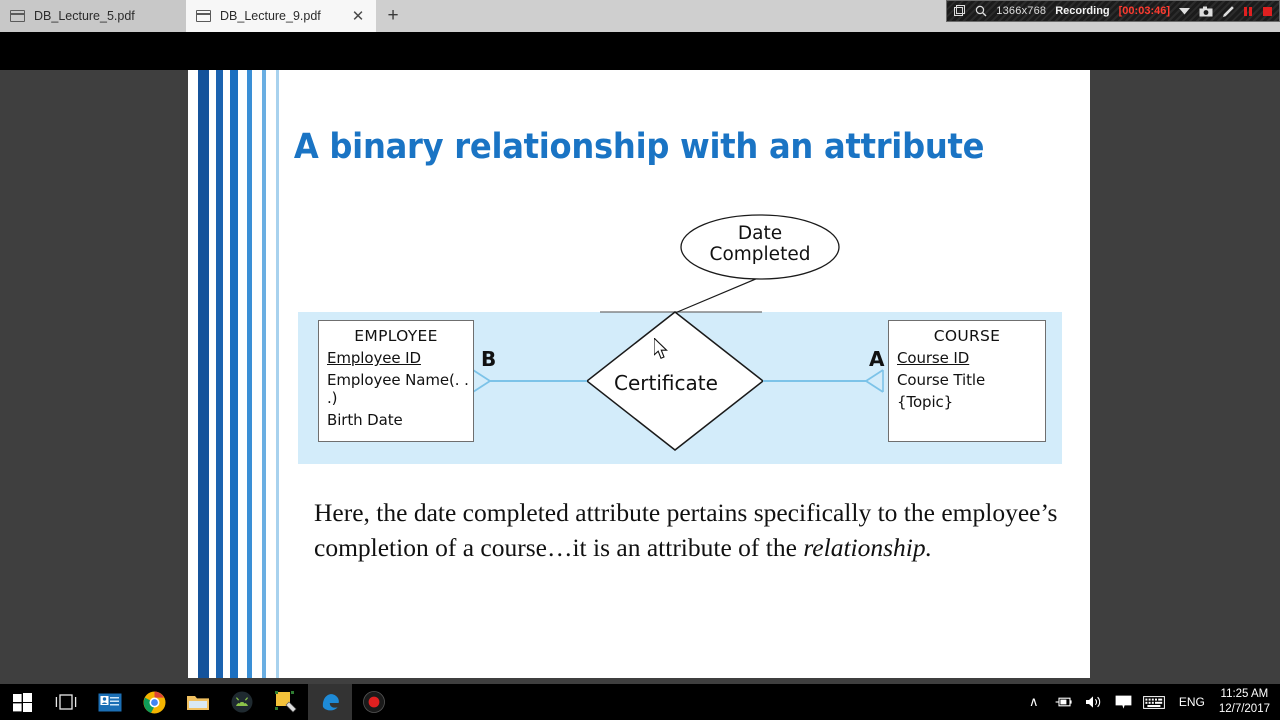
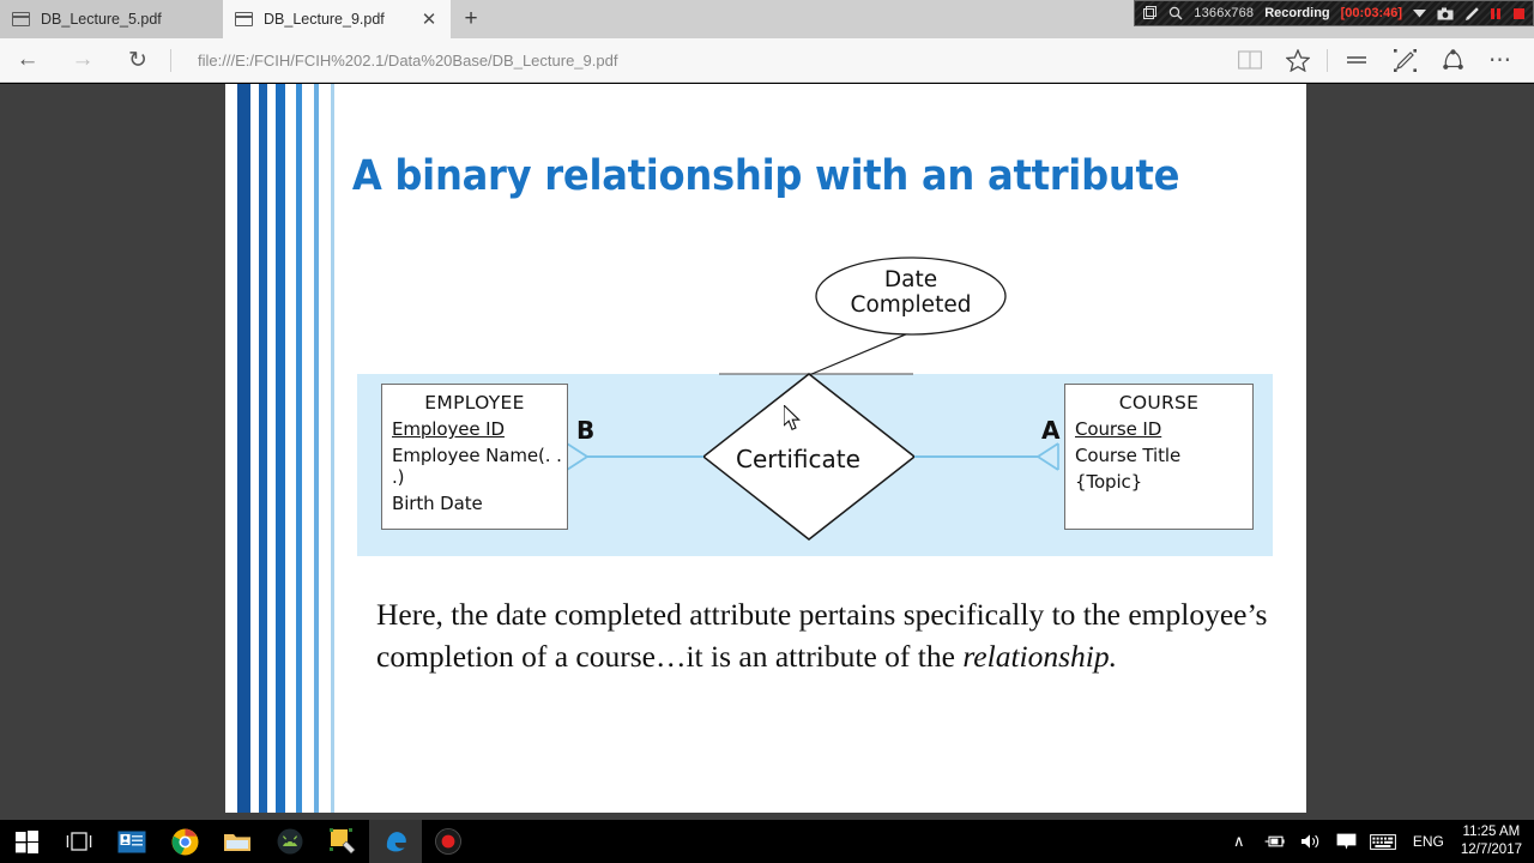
  DB_Lecture_5.pdf
  DB_Lecture_9.pdf
  ✕
  +
  1366x768
  Recording
  [00:03:46]
+ ←
+ →
+ ↻
+ file:///E:/FCIH/FCIH%202.1/Data%20Base/DB_Lecture_9.pdf
+ ⋯
  A binary relationship with an attribute
  Date
  Completed
  Certificate
  EMPLOYEE
  Employee ID
  Employee Name(. . .)
  Birth Date
  B
  COURSE
  Course ID
  Course Title
  {Topic}
  A
  Here, the date completed attribute pertains specifically to the employee’s completion of a course…it is an attribute of the relationship.
  ∧
  ENG
  11:25 AM
  12/7/2017
